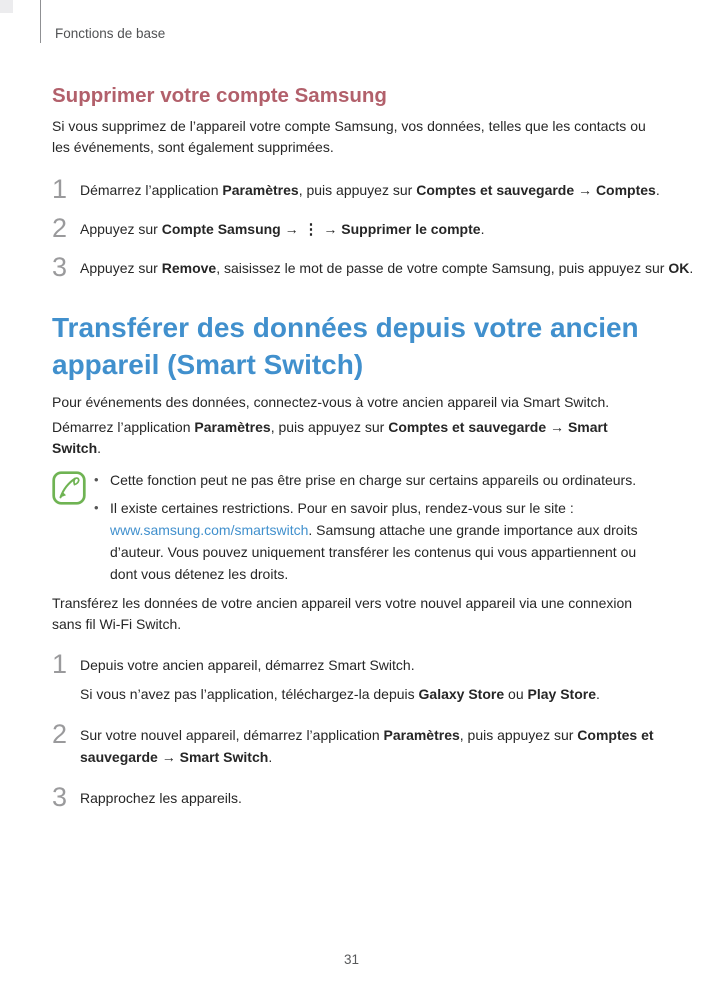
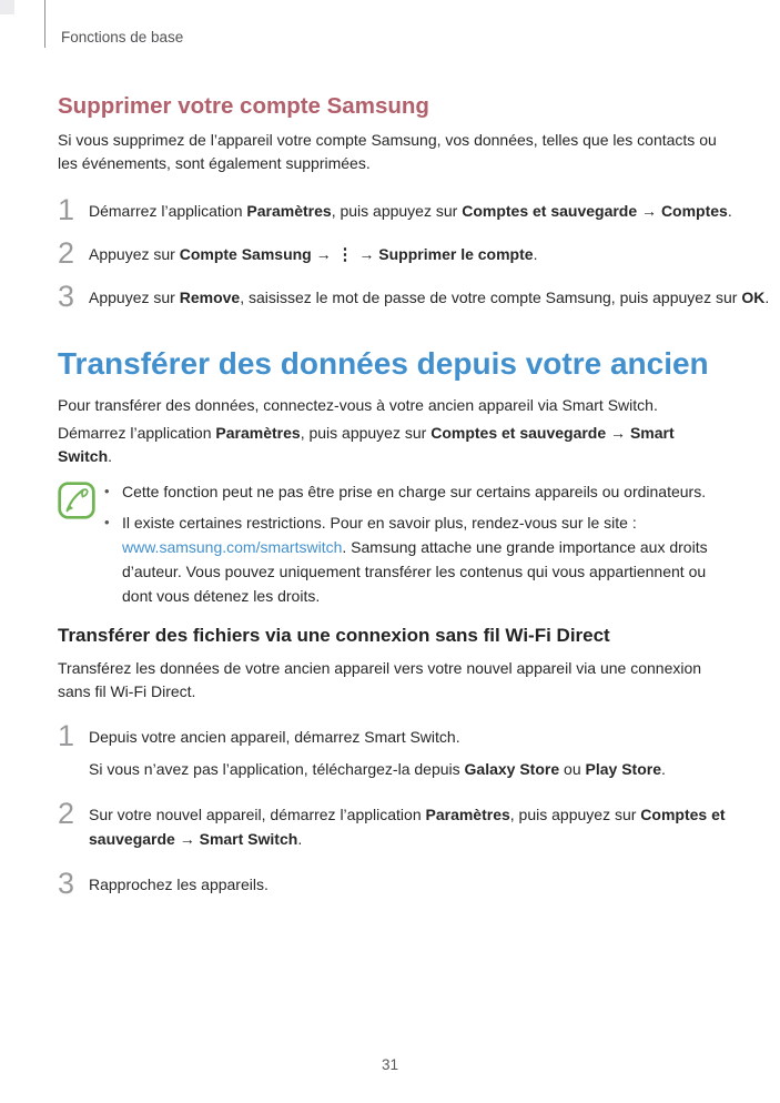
  Fonctions de base
  Supprimer votre compte Samsung
  Si vous supprimez de l’appareil votre compte Samsung, vos données, telles que les contacts ou les événements, sont également supprimées.
  1
  Démarrez l’application Paramètres, puis appuyez sur Comptes et sauvegarde → Comptes.
  2
  Appuyez sur Compte Samsung → ⋮ → Supprimer le compte.
  3
  Appuyez sur Remove, saisissez le mot de passe de votre compte Samsung, puis appuyez sur OK.
  Transférer des données depuis votre ancien
- appareil (Smart Switch)
- Pour événements des données, connectez-vous à votre ancien appareil via Smart Switch.
+ Pour transférer des données, connectez-vous à votre ancien appareil via Smart Switch.
  Démarrez l’application Paramètres, puis appuyez sur Comptes et sauvegarde → Smart Switch.
  •
  Cette fonction peut ne pas être prise en charge sur certains appareils ou ordinateurs.
  •
  Il existe certaines restrictions. Pour en savoir plus, rendez-vous sur le site : www.samsung.com/smartswitch. Samsung attache une grande importance aux droits d’auteur. Vous pouvez uniquement transférer les contenus qui vous appartiennent ou dont vous détenez les droits.
+ Transférer des fichiers via une connexion sans fil Wi-Fi Direct
- Transférez les données de votre ancien appareil vers votre nouvel appareil via une connexion sans fil Wi-Fi Switch.
+ Transférez les données de votre ancien appareil vers votre nouvel appareil via une connexion sans fil Wi-Fi Direct.
  1
  Depuis votre ancien appareil, démarrez Smart Switch.
  Si vous n’avez pas l’application, téléchargez-la depuis Galaxy Store ou Play Store.
  2
  Sur votre nouvel appareil, démarrez l’application Paramètres, puis appuyez sur Comptes et sauvegarde → Smart Switch.
  3
  Rapprochez les appareils.
  31
